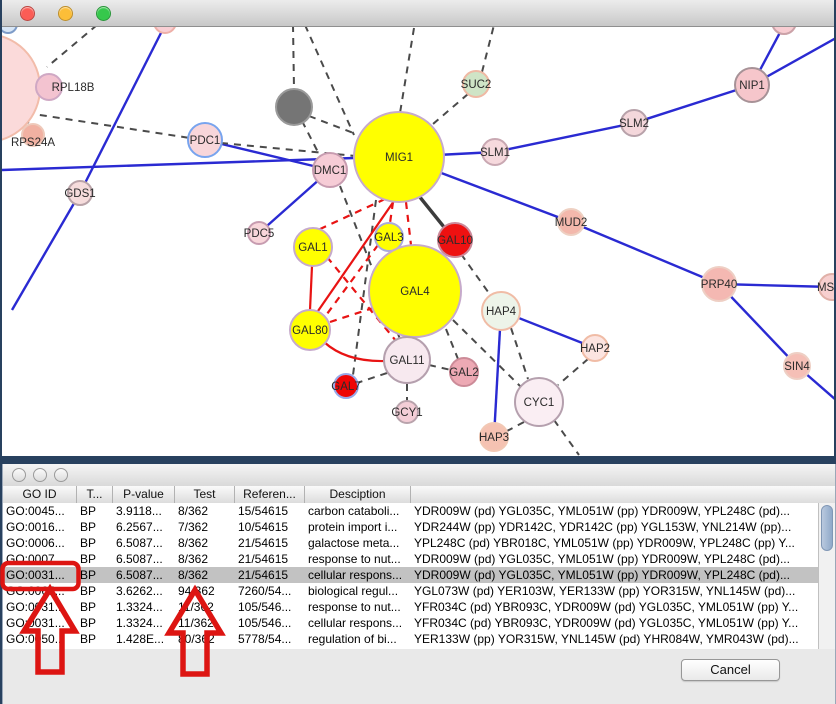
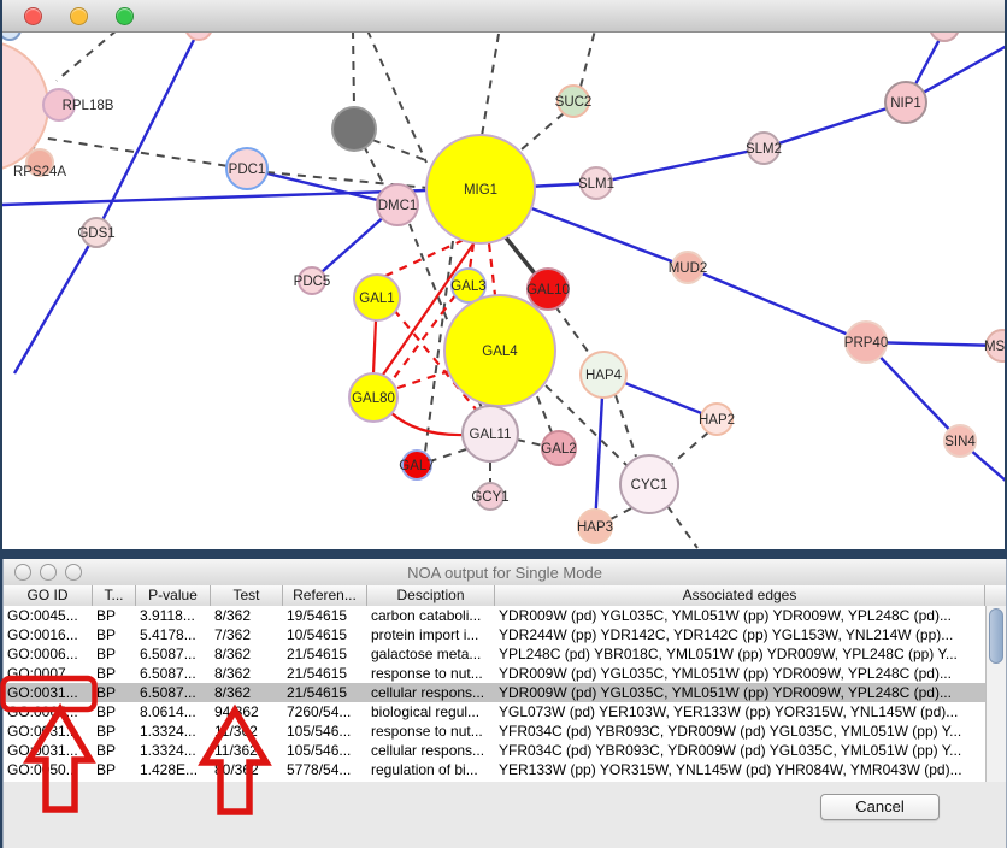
  RPL18B
  RPS24A
  GDS1
  PDC1
  DMC1
  MIG1
  SUC2
  SLM1
  SLM2
  NIP1
  MUD2
  PDC5
  GAL1
  GAL3
  GAL10
  GAL4
  GAL80
  GAL11
  GAL7
  GAL2
  GCY1
  HAP4
  HAP2
  CYC1
  HAP3
  PRP40
  SIN4
+ NOA output for Single Mode
  GO ID
  T...
  P-value
  Test
  Referen...
  Desciption
+ Associated edges
  GO:0045...
  BP
  3.9118...
  8/362
- 15/54615
+ 19/54615
  carbon cataboli...
  YDR009W (pd) YGL035C, YML051W (pp) YDR009W, YPL248C (pd)...
  GO:0016...
  BP
- 6.2567...
+ 5.4178...
  7/362
  10/54615
  protein import i...
  YDR244W (pp) YDR142C, YDR142C (pp) YGL153W, YNL214W (pp)...
  GO:0006...
  BP
  6.5087...
  8/362
  21/54615
  galactose meta...
  YPL248C (pd) YBR018C, YML051W (pp) YDR009W, YPL248C (pp) Y...
  GO:0007...
  BP
  6.5087...
  8/362
  21/54615
  response to nut...
  YDR009W (pd) YGL035C, YML051W (pp) YDR009W, YPL248C (pd)...
  GO:0031...
  BP
  6.5087...
  8/362
  21/54615
  cellular respons...
  YDR009W (pd) YGL035C, YML051W (pp) YDR009W, YPL248C (pd)...
  BP
- 3.6262...
+ 8.0614...
  7260/54...
  biological regul...
  YGL073W (pd) YER103W, YER133W (pp) YOR315W, YNL145W (pd)...
  GO:031.
  BP
  1.3324...
  105/546...
  response to nut...
  YFR034C (pd) YBR093C, YDR009W (pd) YGL035C, YML051W (pp) Y...
  GO031...
  BP
  1.3324...
  11/362
  105/546...
  cellular respons...
  YFR034C (pd) YBR093C, YDR009W (pd) YGL035C, YML051W (pp) Y...
  GO:050.
  BP
  1.428E...
  5778/54...
  regulation of bi...
  YER133W (pp) YOR315W, YNL145W (pd) YHR084W, YMR043W (pd)...
  Cancel
